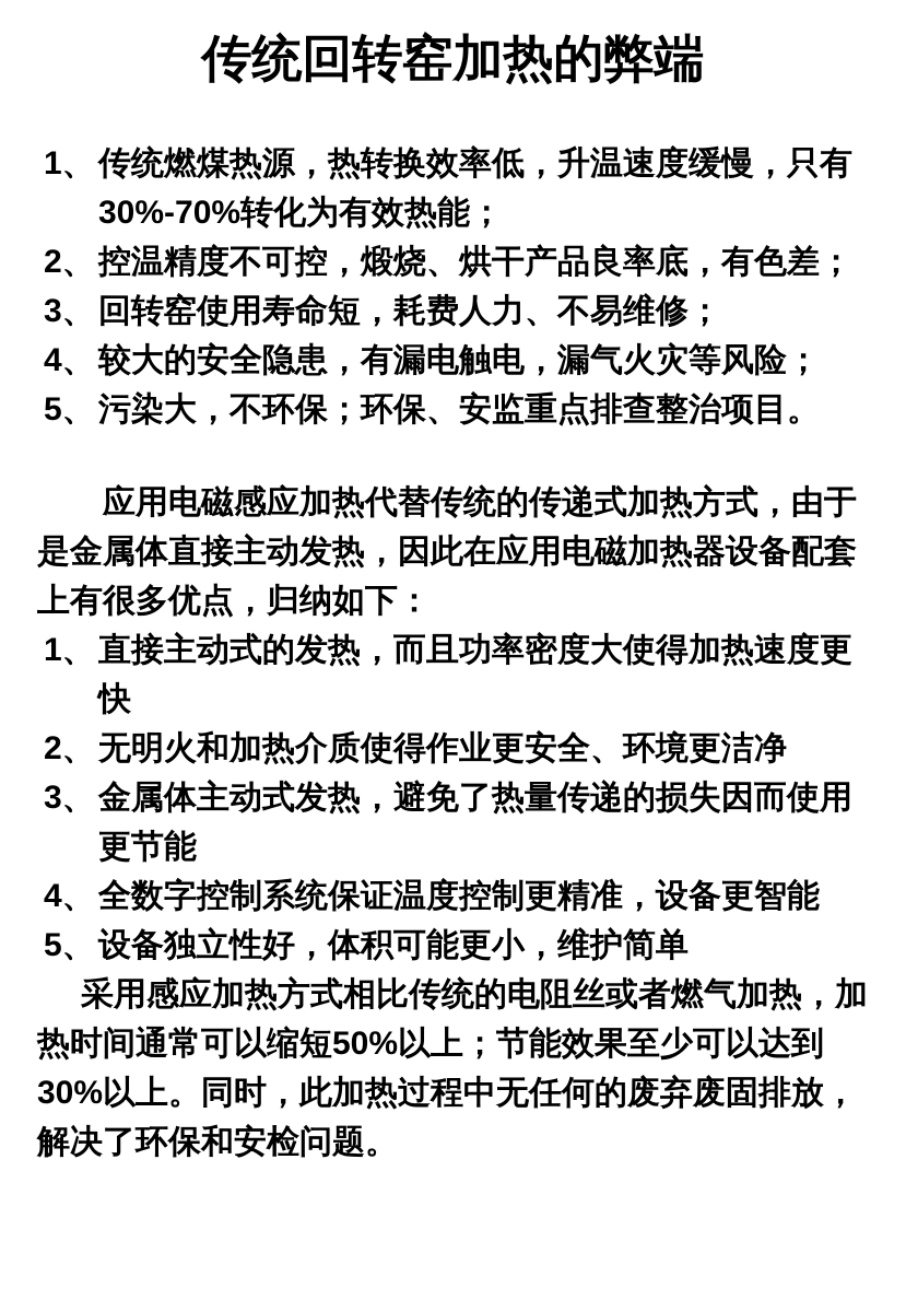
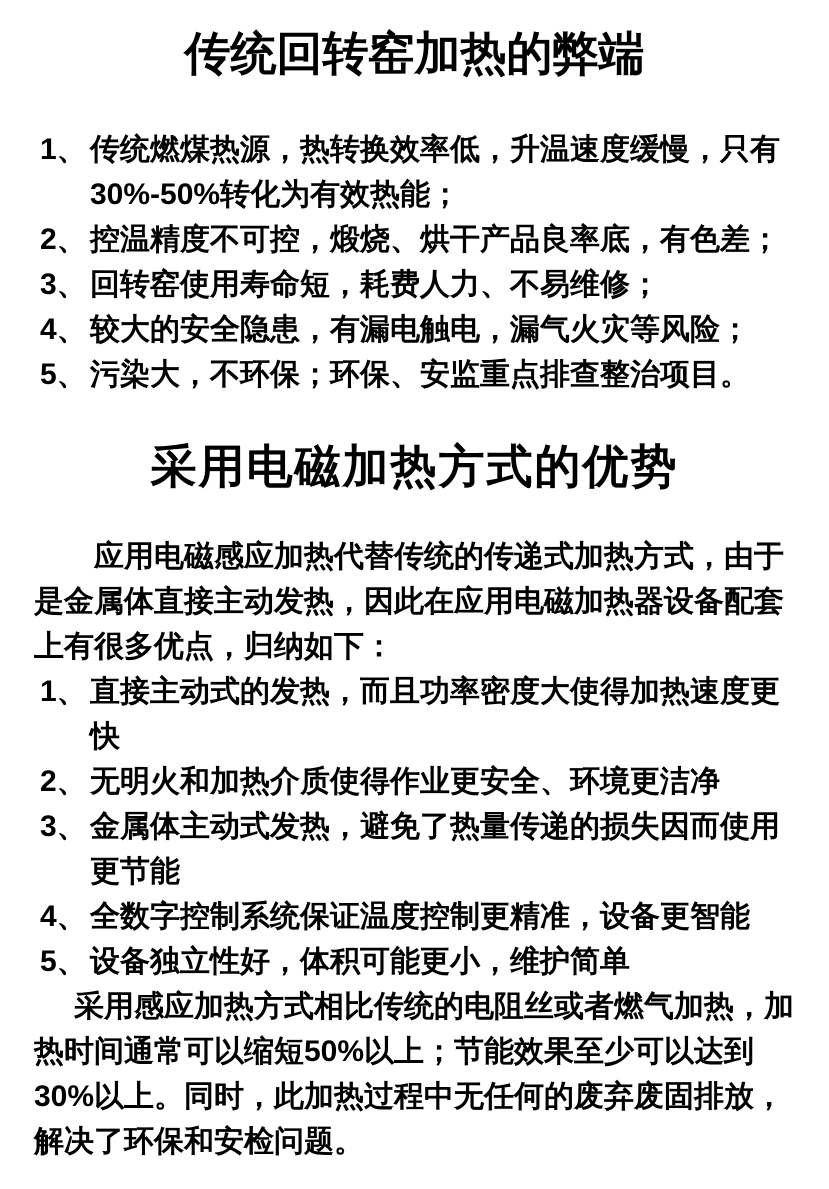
  传统回转窑加热的弊端
  1、
- 传统燃煤热源，热转换效率低，升温速度缓慢，只有30%-70%转化为有效热能；
+ 传统燃煤热源，热转换效率低，升温速度缓慢，只有30%-50%转化为有效热能；
  2、
  控温精度不可控，煅烧、烘干产品良率底，有色差；
  3、
  回转窑使用寿命短，耗费人力、不易维修；
  4、
  较大的安全隐患，有漏电触电，漏气火灾等风险；
  5、
  污染大，不环保；环保、安监重点排查整治项目。
+ 采用电磁加热方式的优势
  应用电磁感应加热代替传统的传递式加热方式，由于是金属体直接主动发热，因此在应用电磁加热器设备配套上有很多优点，归纳如下：
  1、
  直接主动式的发热，而且功率密度大使得加热速度更快
  2、
  无明火和加热介质使得作业更安全、环境更洁净
  3、
  金属体主动式发热，避免了热量传递的损失因而使用更节能
  4、
  全数字控制系统保证温度控制更精准，设备更智能
  5、
  设备独立性好，体积可能更小，维护简单
  采用感应加热方式相比传统的电阻丝或者燃气加热，加热时间通常可以缩短50%以上；节能效果至少可以达到30%以上。同时，此加热过程中无任何的废弃废固排放，解决了环保和安检问题。
